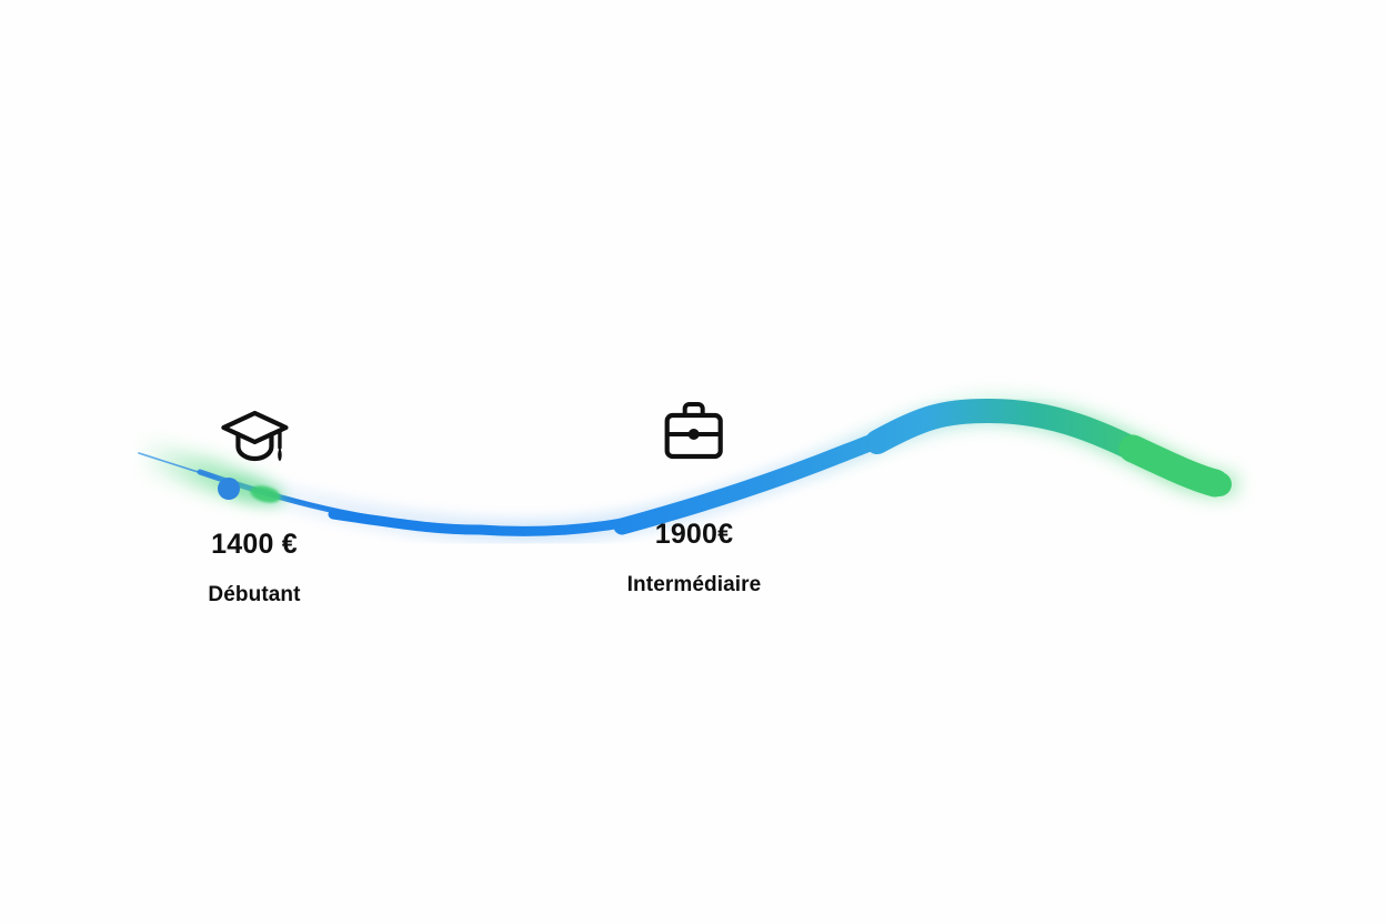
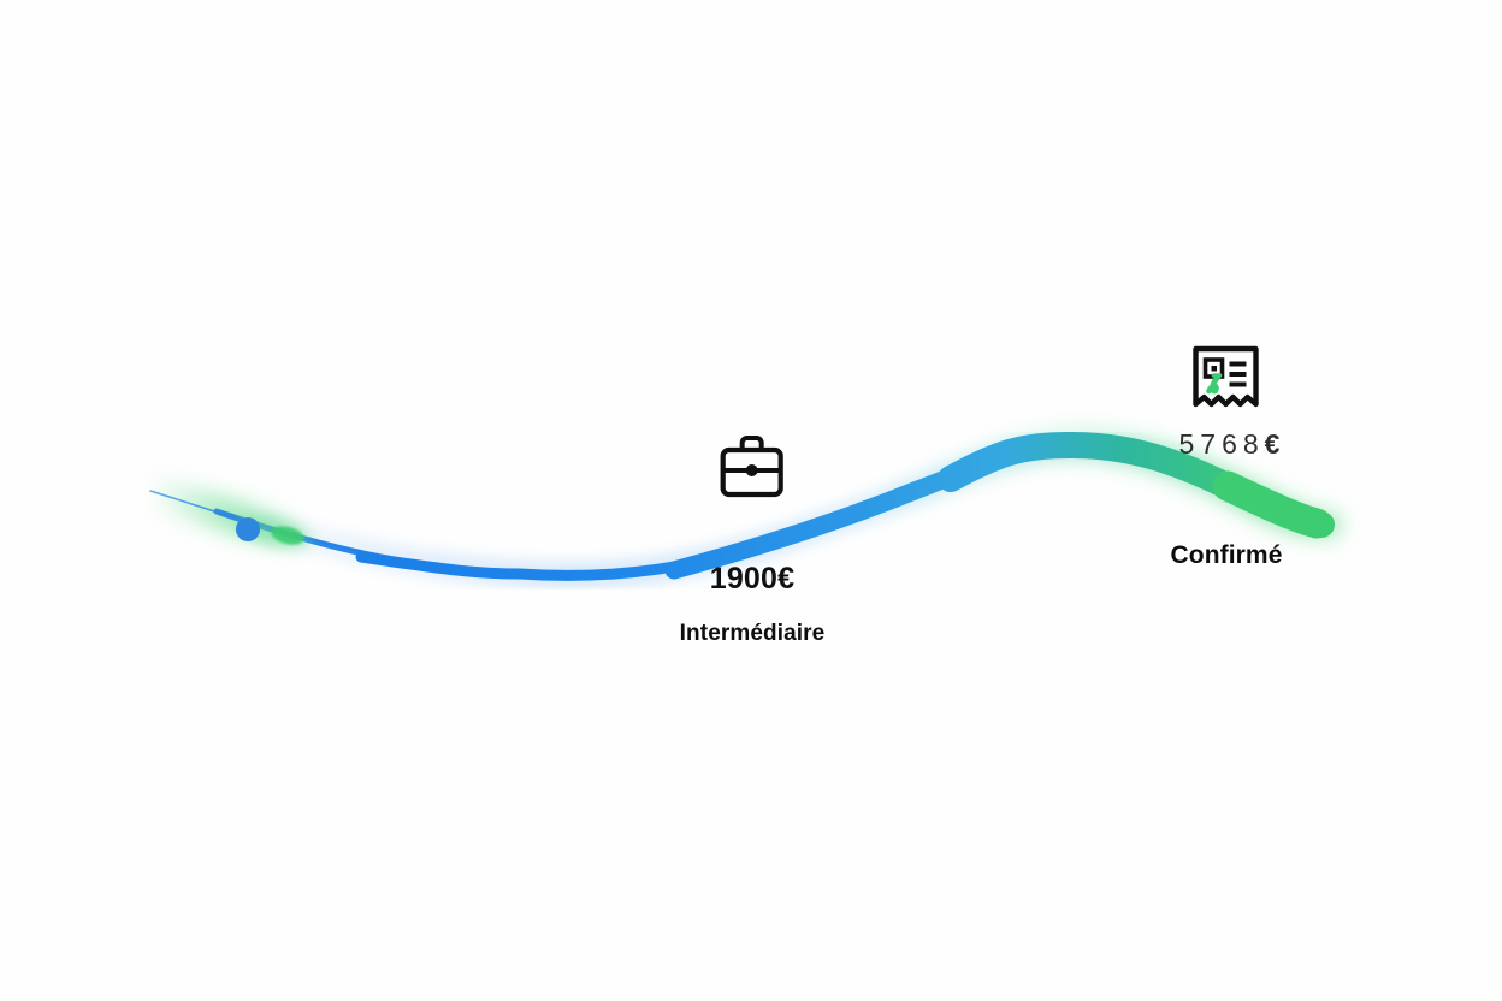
- 1400 €
- Débutant
  1900€
  Intermédiaire
+ 5768€
+ Confirmé
